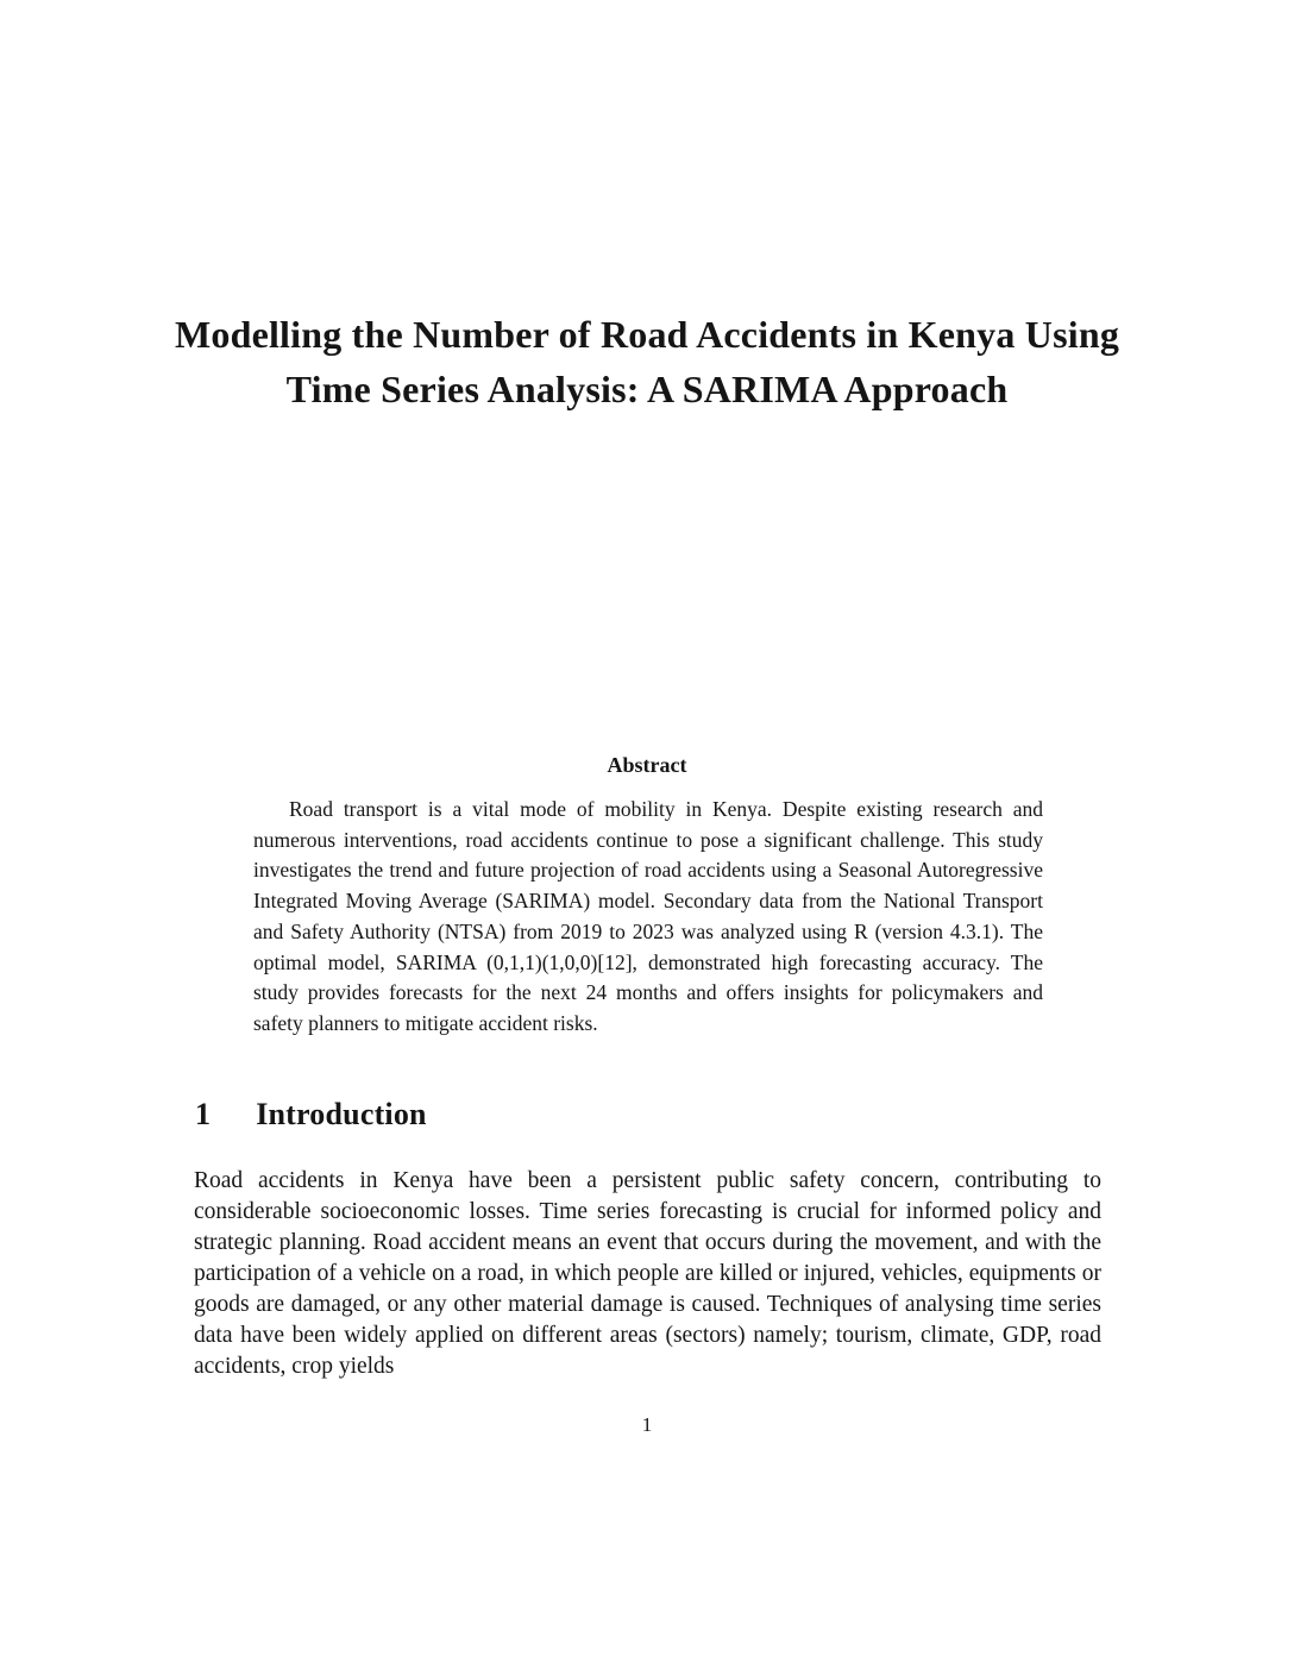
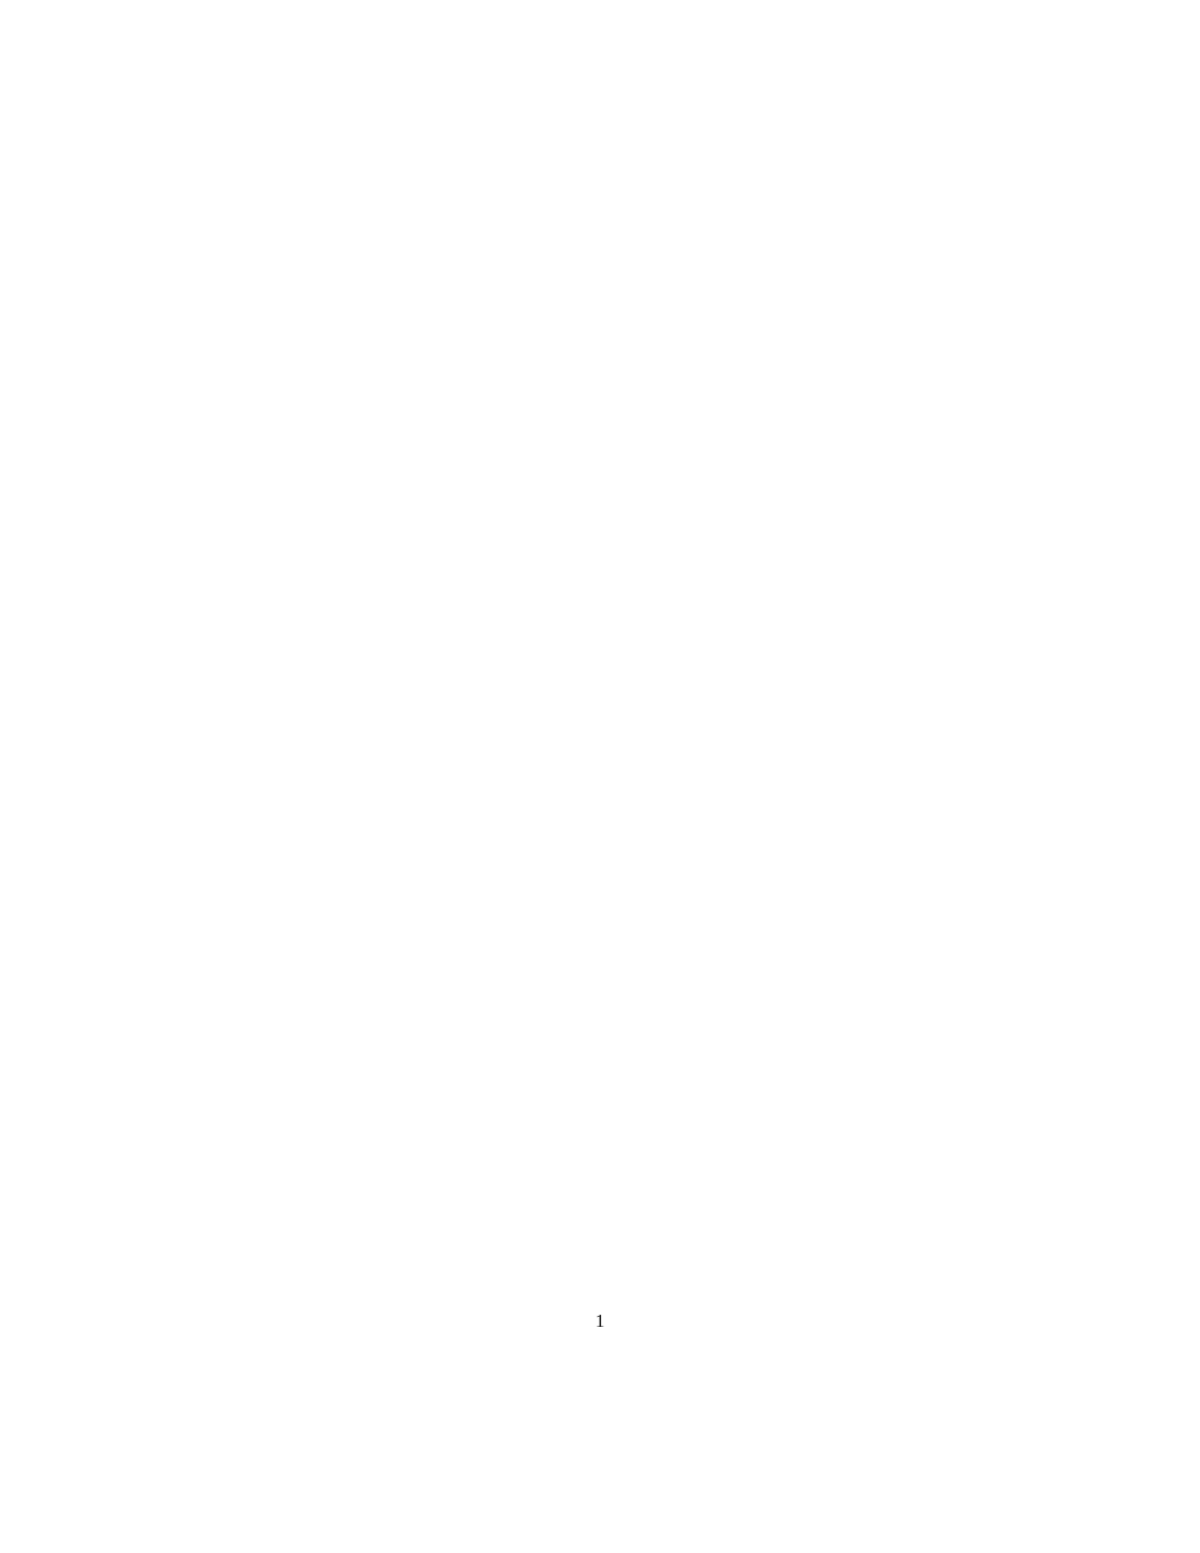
- Modelling the Number of Road Accidents in Kenya Using Time Series Analysis: A SARIMA Approach
- Abstract
- Road transport is a vital mode of mobility in Kenya. Despite existing research and numerous interventions, road accidents continue to pose a significant challenge. This study investigates the trend and future projection of road accidents using a Seasonal Autoregressive Integrated Moving Average (SARIMA) model. Secondary data from the National Transport and Safety Authority (NTSA) from 2019 to 2023 was analyzed using R (version 4.3.1). The optimal model, SARIMA (0,1,1)(1,0,0)[12], demonstrated high forecasting accuracy. The study provides forecasts for the next 24 months and offers insights for policymakers and safety planners to mitigate accident risks.
- 1 Introduction
- Road accidents in Kenya have been a persistent public safety concern, contributing to considerable socioeconomic losses. Time series forecasting is crucial for informed policy and strategic planning. Road accident means an event that occurs during the movement, and with the participation of a vehicle on a road, in which people are killed or injured, vehicles, equipments or goods are damaged, or any other material damage is caused. Techniques of analysing time series data have been widely applied on different areas (sectors) namely; tourism, climate, GDP, road accidents, crop yields
  1
